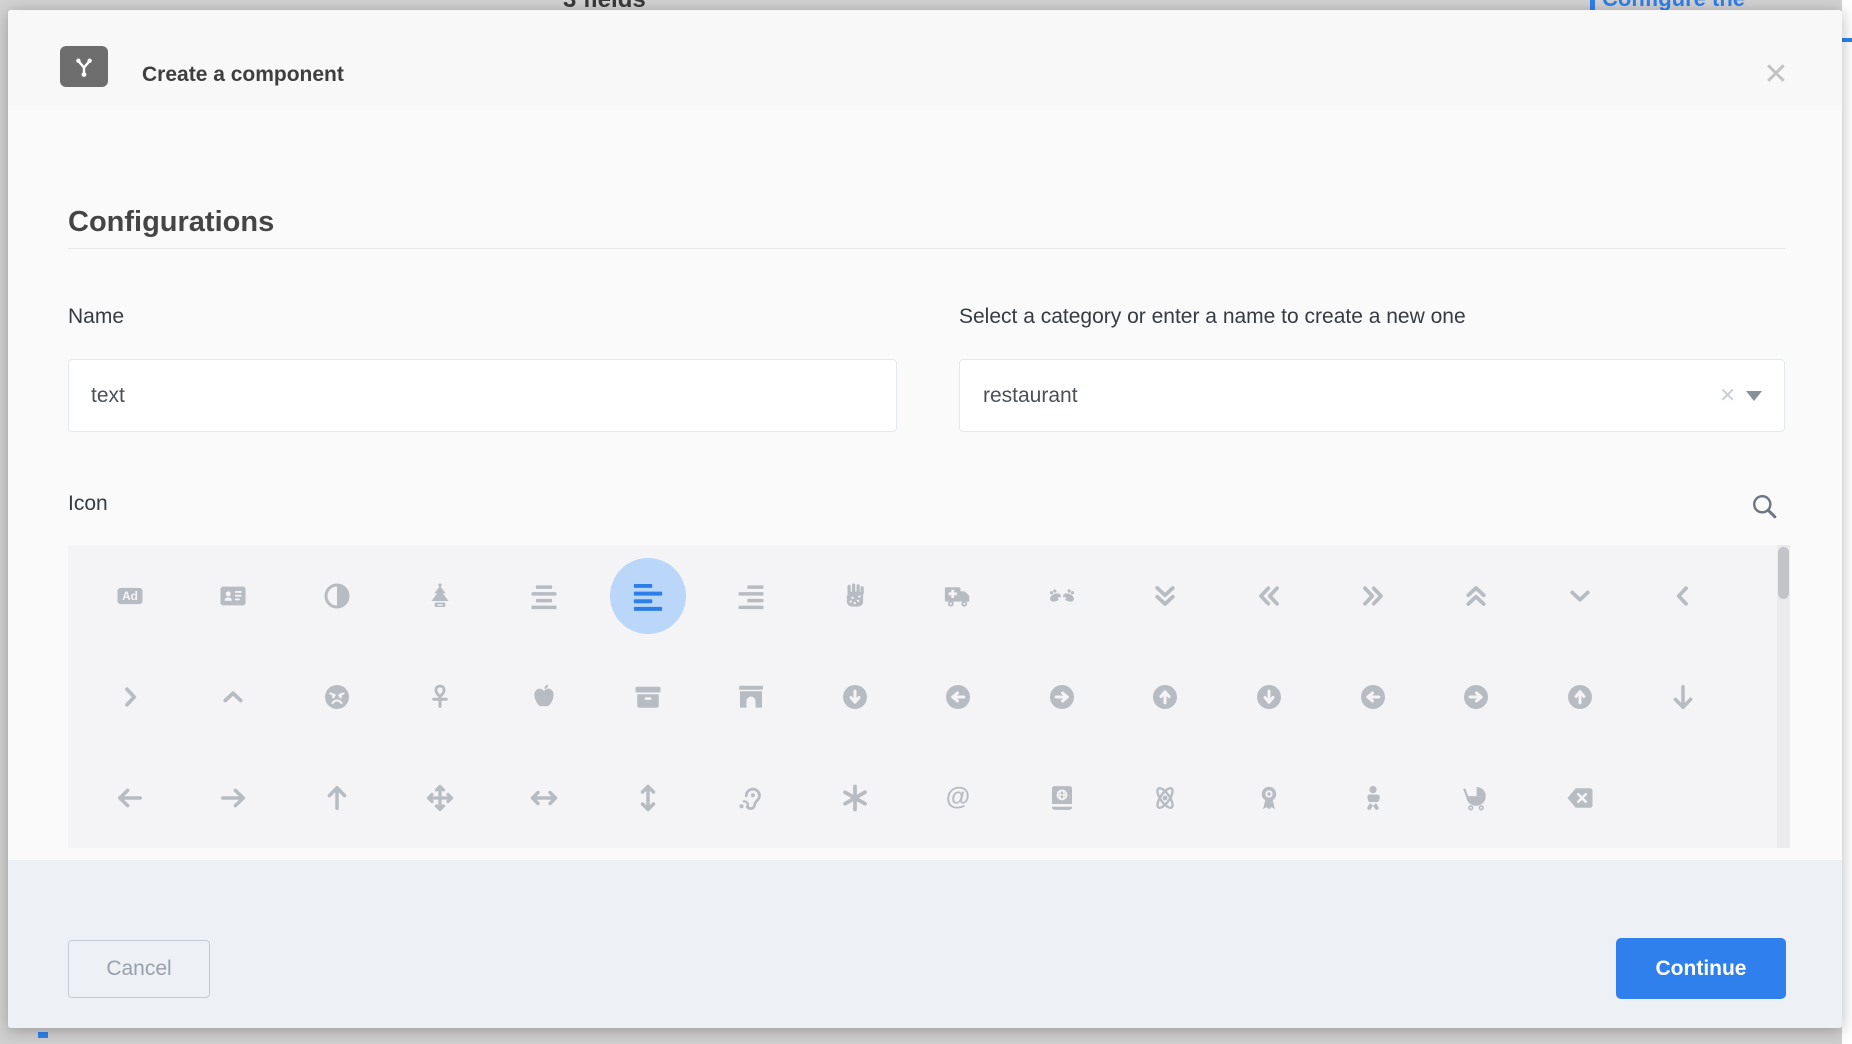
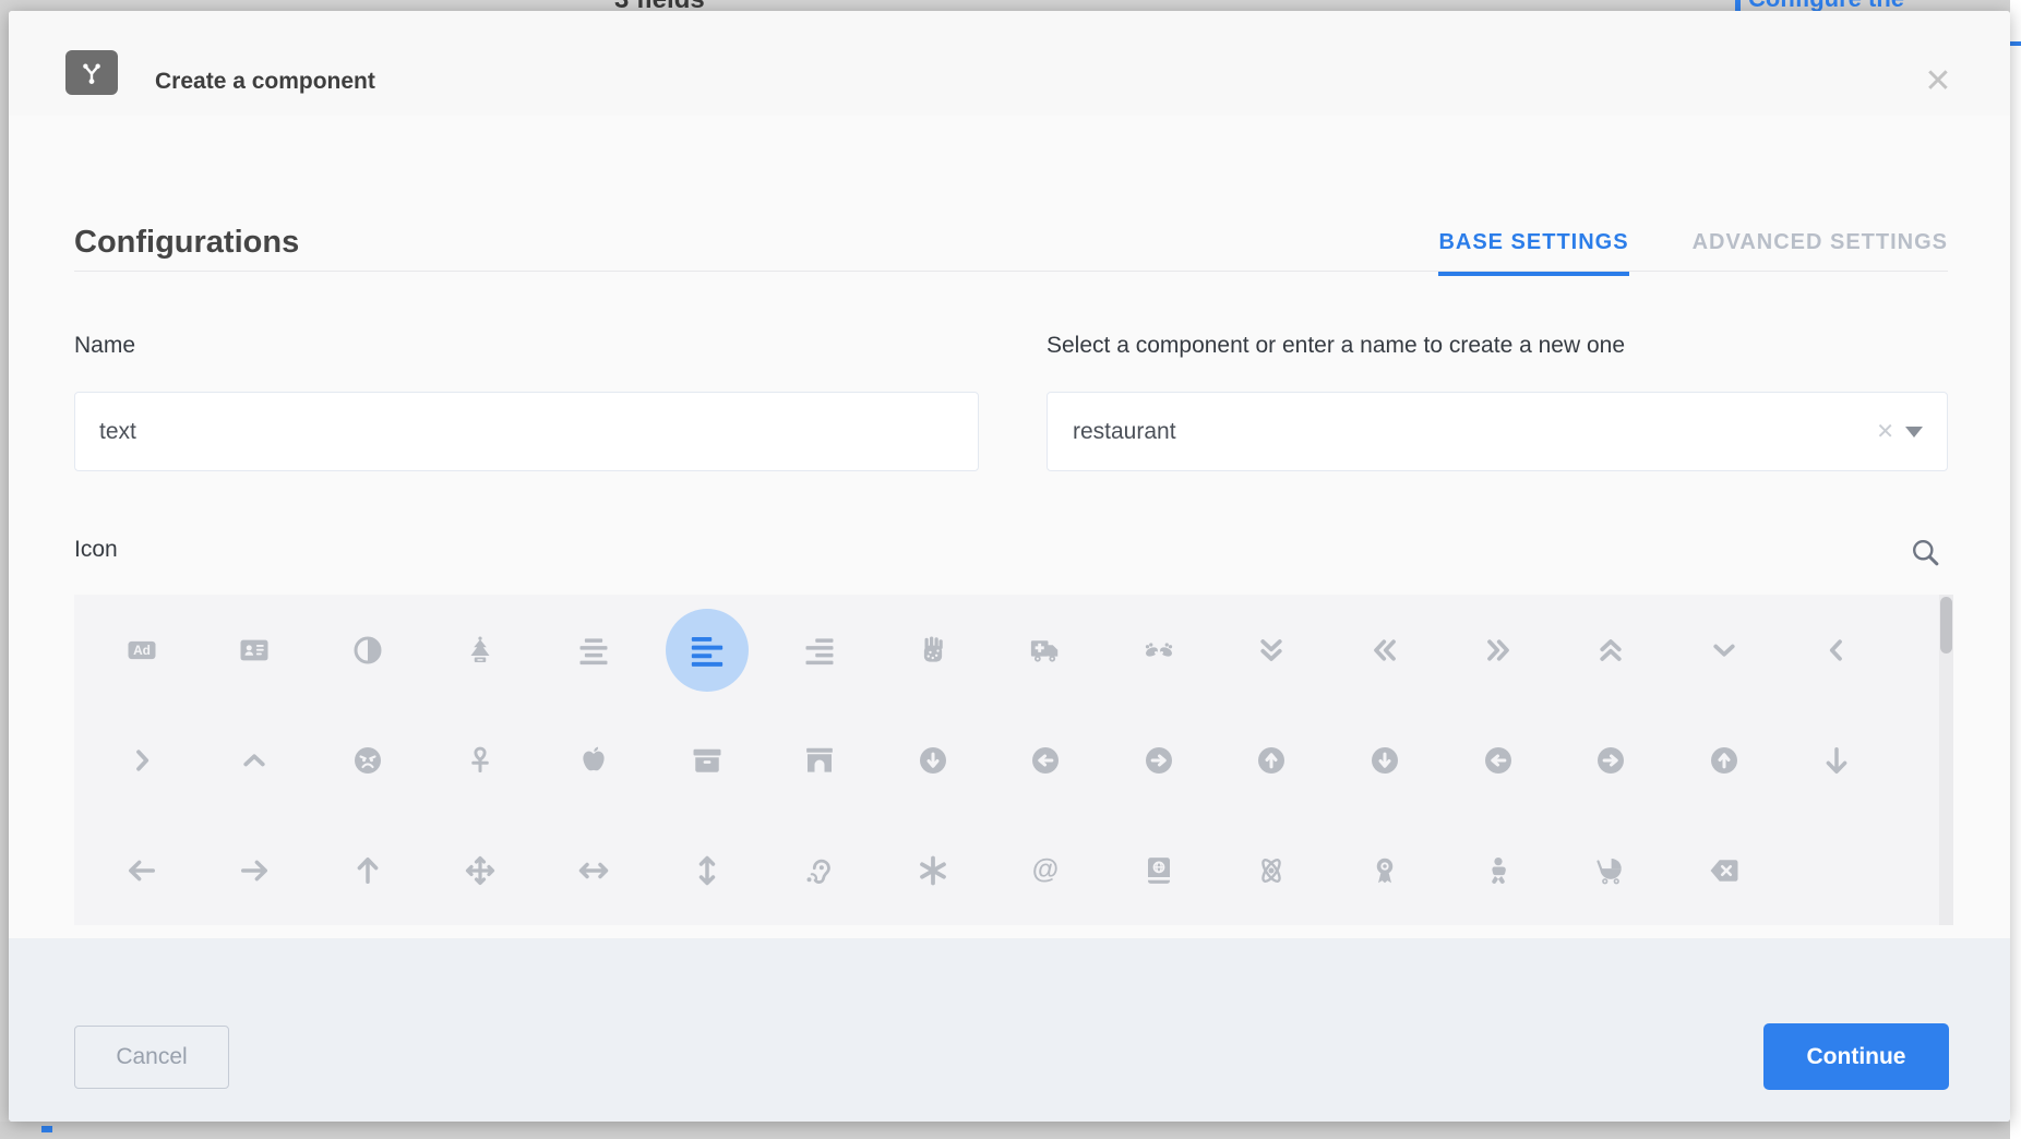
  Create a component
  ✕
  Configurations
+ BASE SETTINGS
+ ADVANCED SETTINGS
  Name
  text
- Select a category or enter a name to create a new one
+ Select a component or enter a name to create a new one
  restaurant
  ✕
  Icon
  Ad
  @
  Cancel
  Continue
